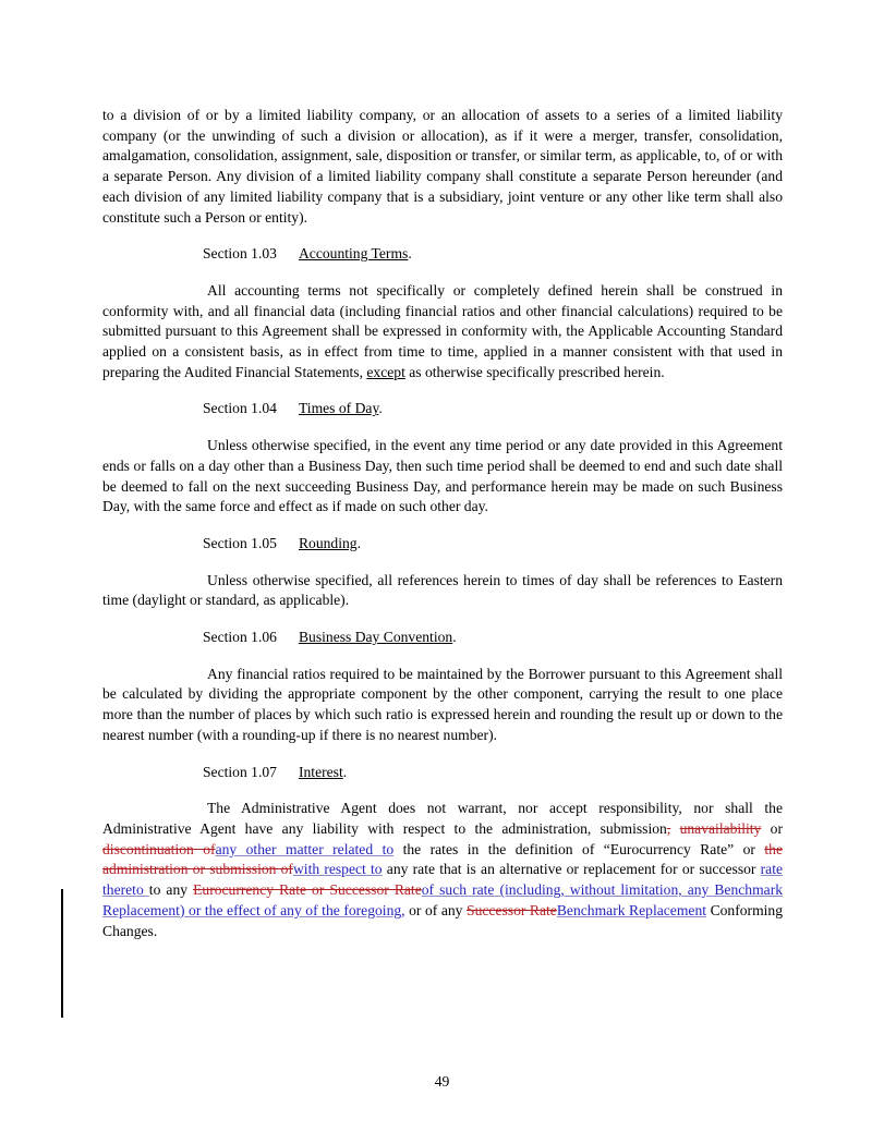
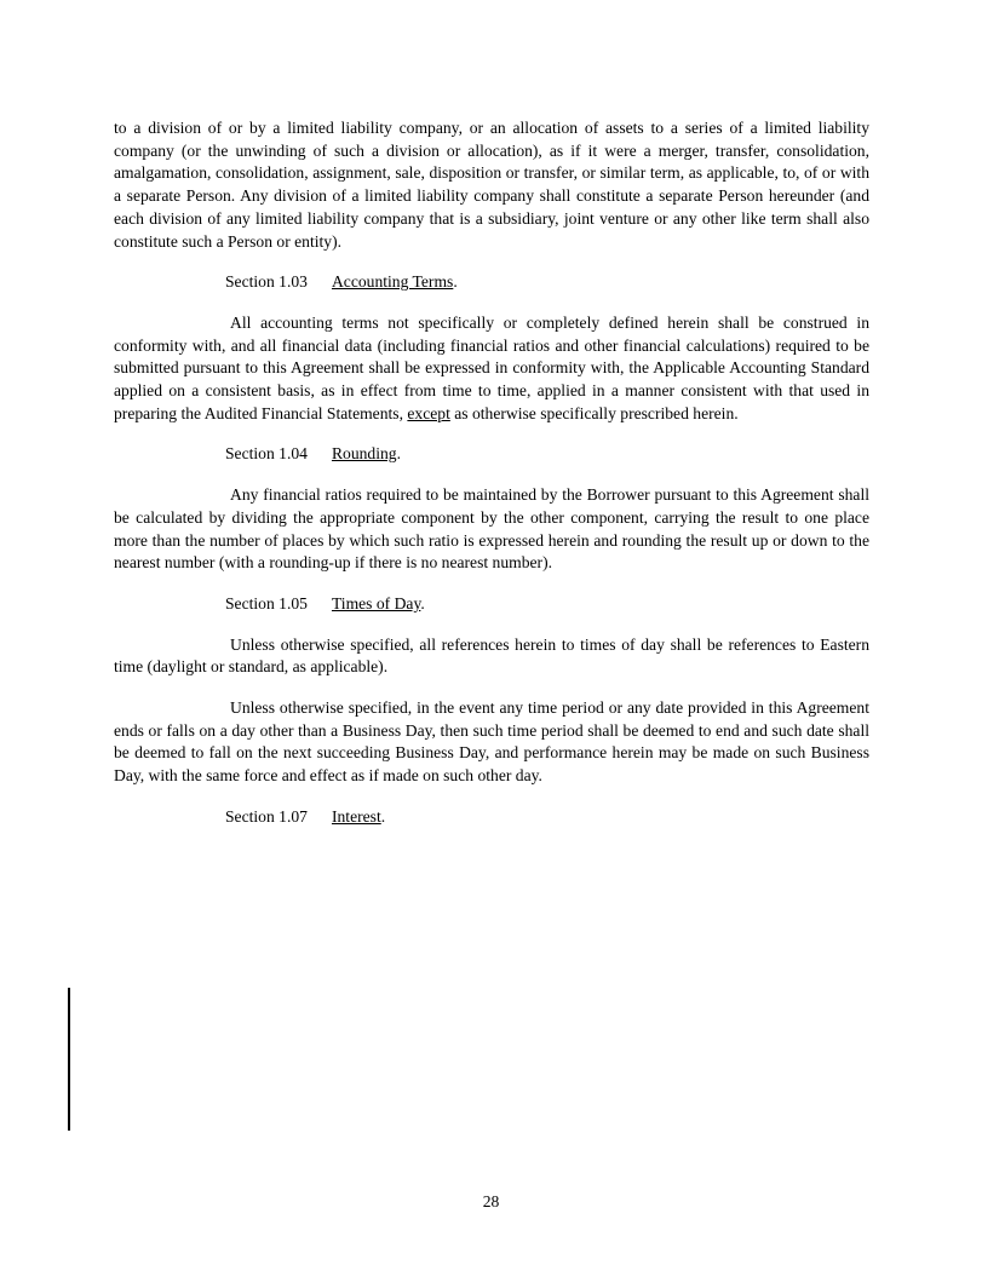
  to a division of or by a limited liability company, or an allocation of assets to a series of a limited liability company (or the unwinding of such a division or allocation), as if it were a merger, transfer, consolidation, amalgamation, consolidation, assignment, sale, disposition or transfer, or similar term, as applicable, to, of or with a separate Person. Any division of a limited liability company shall constitute a separate Person hereunder (and each division of any limited liability company that is a subsidiary, joint venture or any other like term shall also constitute such a Person or entity).
  Section 1.03 Accounting Terms.
  All accounting terms not specifically or completely defined herein shall be construed in conformity with, and all financial data (including financial ratios and other financial calculations) required to be submitted pursuant to this Agreement shall be expressed in conformity with, the Applicable Accounting Standard applied on a consistent basis, as in effect from time to time, applied in a manner consistent with that used in preparing the Audited Financial Statements, except as otherwise specifically prescribed herein.
- Section 1.04 Times of Day.
+ Section 1.04 Rounding.
- Unless otherwise specified, in the event any time period or any date provided in this Agreement ends or falls on a day other than a Business Day, then such time period shall be deemed to end and such date shall be deemed to fall on the next succeeding Business Day, and performance herein may be made on such Business Day, with the same force and effect as if made on such other day.
+ Any financial ratios required to be maintained by the Borrower pursuant to this Agreement shall be calculated by dividing the appropriate component by the other component, carrying the result to one place more than the number of places by which such ratio is expressed herein and rounding the result up or down to the nearest number (with a rounding-up if there is no nearest number).
- Section 1.05 Rounding.
+ Section 1.05 Times of Day.
  Unless otherwise specified, all references herein to times of day shall be references to Eastern time (daylight or standard, as applicable).
- Section 1.06 Business Day Convention.
- Any financial ratios required to be maintained by the Borrower pursuant to this Agreement shall be calculated by dividing the appropriate component by the other component, carrying the result to one place more than the number of places by which such ratio is expressed herein and rounding the result up or down to the nearest number (with a rounding-up if there is no nearest number).
+ Unless otherwise specified, in the event any time period or any date provided in this Agreement ends or falls on a day other than a Business Day, then such time period shall be deemed to end and such date shall be deemed to fall on the next succeeding Business Day, and performance herein may be made on such Business Day, with the same force and effect as if made on such other day.
  Section 1.07 Interest.
- The Administrative Agent does not warrant, nor accept responsibility, nor shall the Administrative Agent have any liability with respect to the administration, submission, unavailability or discontinuation ofany other matter related to the rates in the definition of “Eurocurrency Rate” or the administration or submission ofwith respect to any rate that is an alternative or replacement for or successor rate thereto to any Eurocurrency Rate or Successor Rateof such rate (including, without limitation, any Benchmark Replacement) or the effect of any of the foregoing, or of any Successor RateBenchmark Replacement Conforming Changes.
- 49
+ 28
